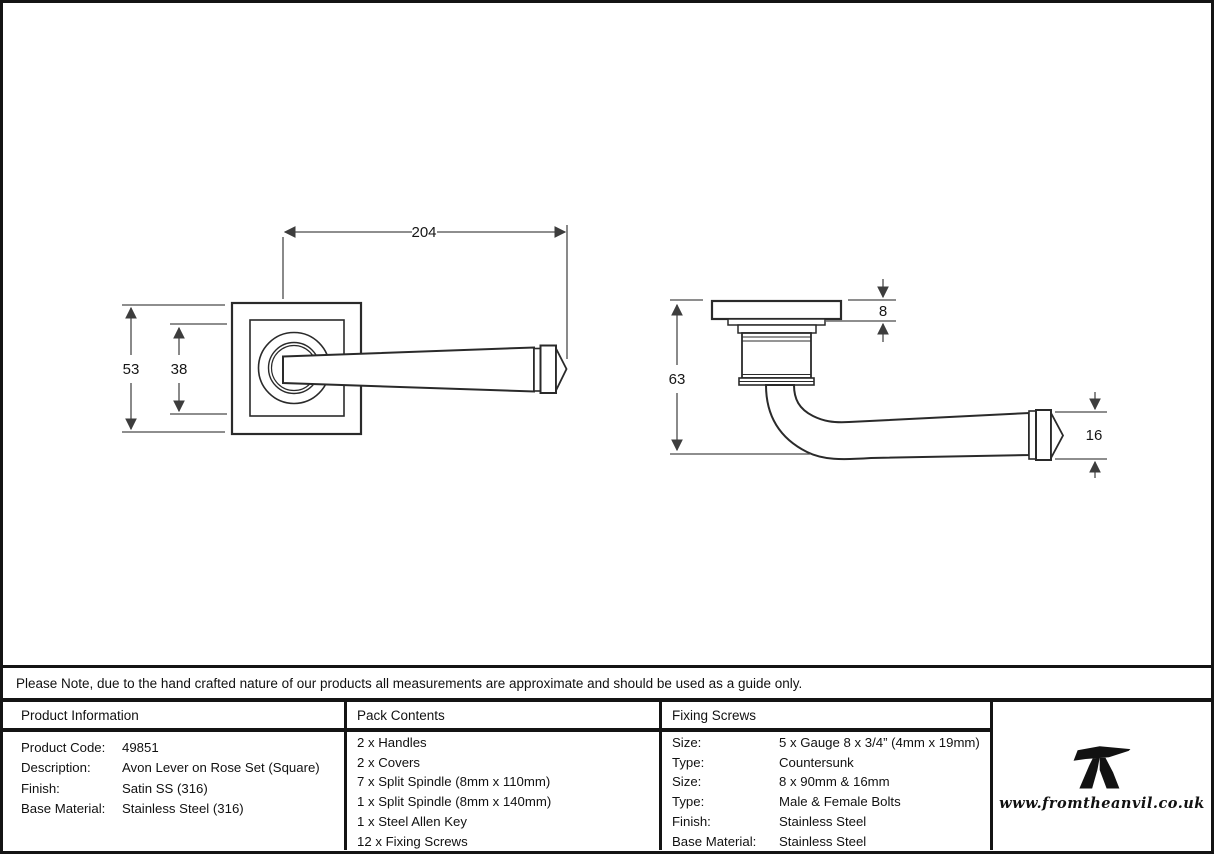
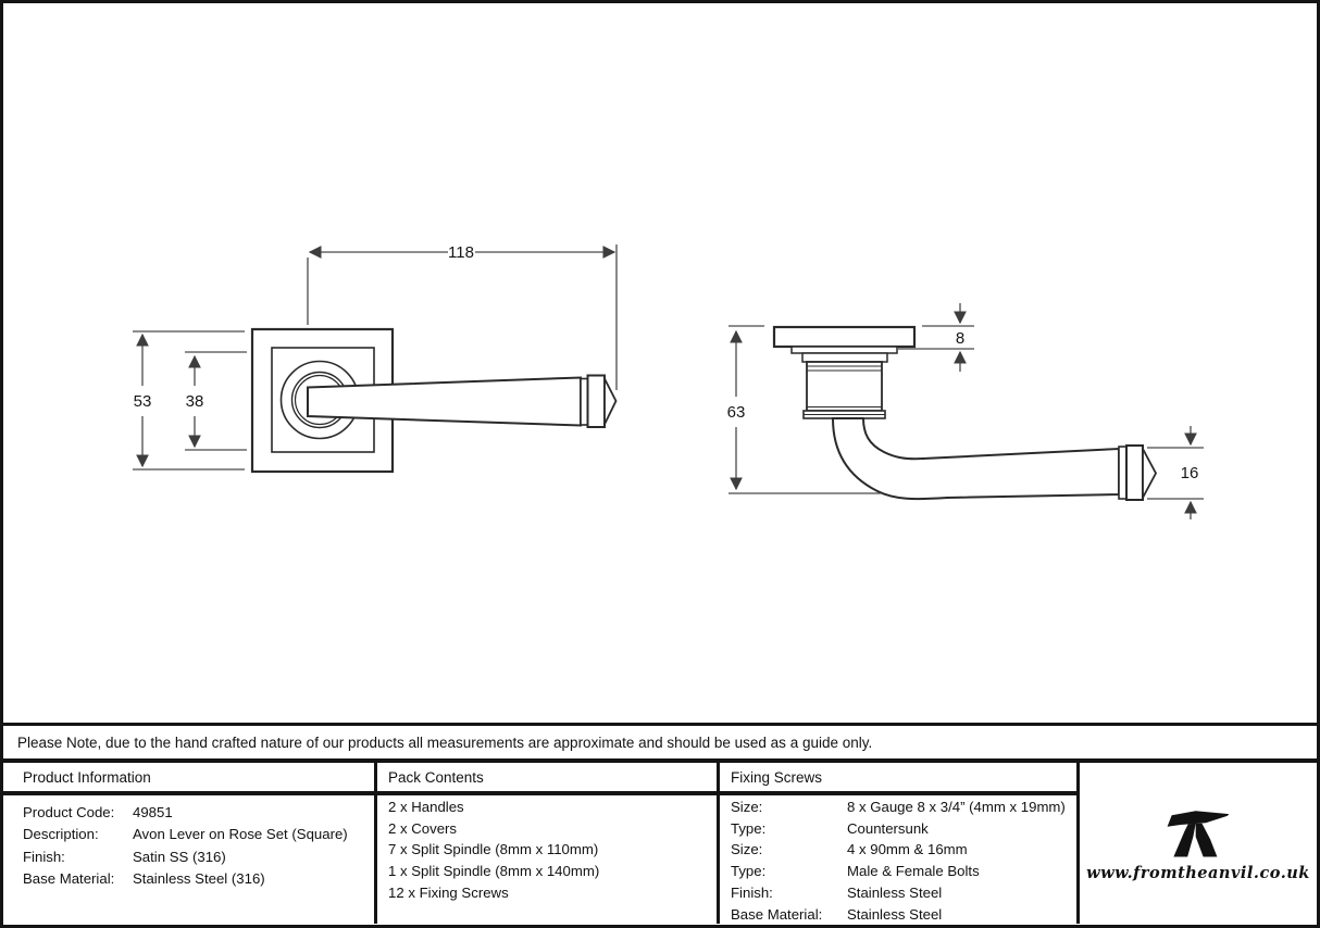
- 204
+ 118
  53
  38
  63
  8
  16
  Please Note, due to the hand crafted nature of our products all measurements are approximate and should be used as a guide only.
  Product Information
  Product Code:
  49851
  Description:
  Avon Lever on Rose Set (Square)
  Finish:
  Satin SS (316)
  Base Material:
  Stainless Steel (316)
  Pack Contents
  2 x Handles
  2 x Covers
  7 x Split Spindle (8mm x 110mm)
  1 x Split Spindle (8mm x 140mm)
- 1 x Steel Allen Key
  12 x Fixing Screws
  Fixing Screws
  Size:
- 5 x Gauge 8 x 3/4” (4mm x 19mm)
+ 8 x Gauge 8 x 3/4” (4mm x 19mm)
  Type:
  Countersunk
  Size:
- 8 x 90mm & 16mm
+ 4 x 90mm & 16mm
  Type:
  Male & Female Bolts
  Finish:
  Stainless Steel
  Base Material:
  Stainless Steel
  www.fromtheanvil.co.uk
